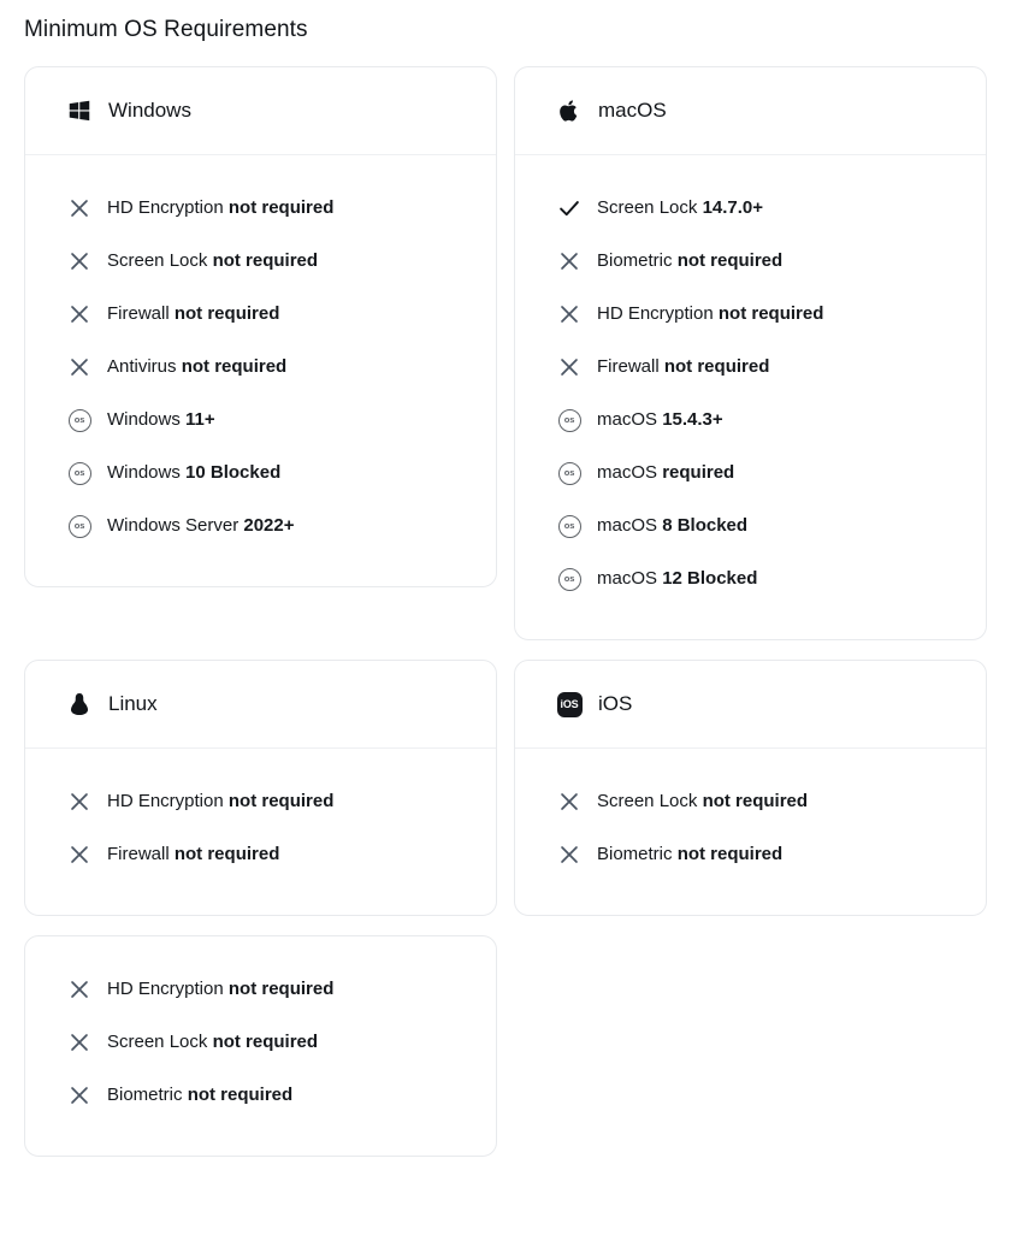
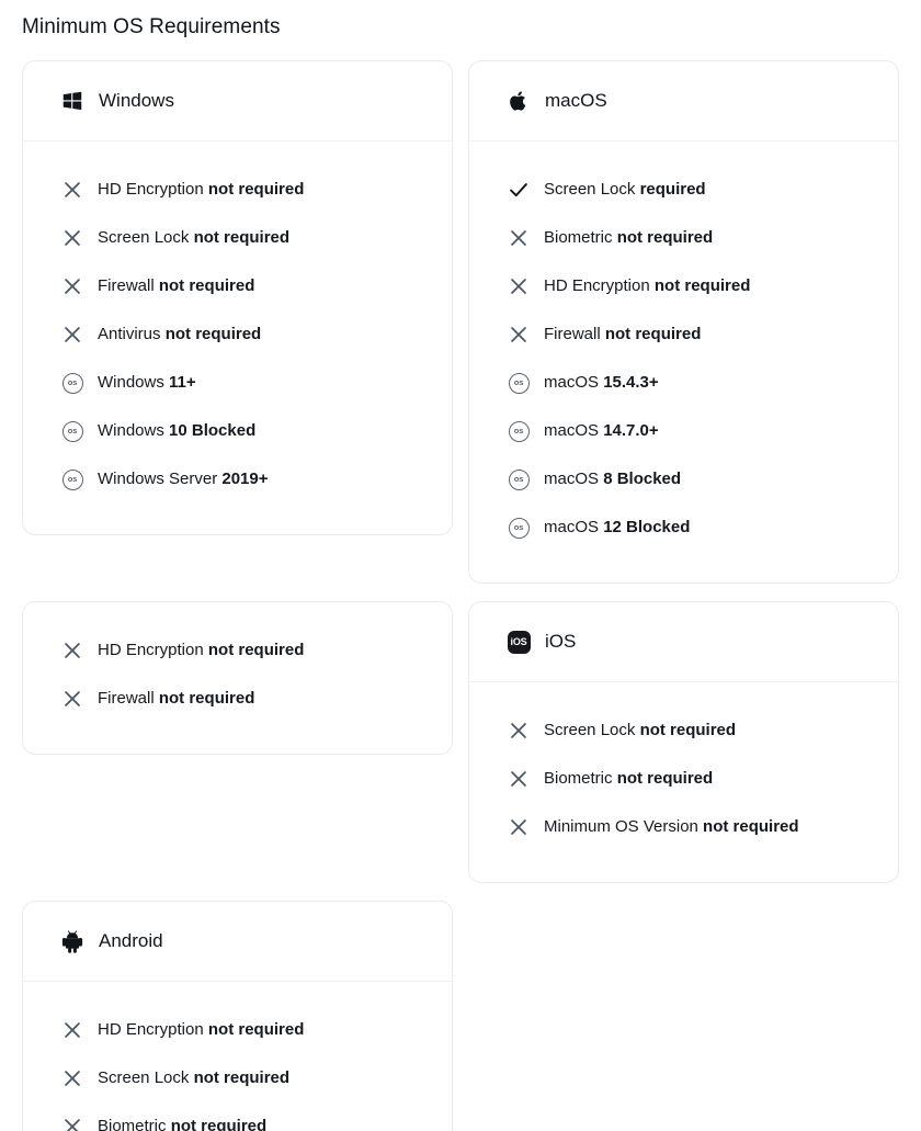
  Minimum OS Requirements
  Windows
  HD Encryption not required
  Screen Lock not required
  Firewall not required
  Antivirus not required
  os
  Windows 11+
  os
  Windows 10 Blocked
  os
- Windows Server 2022+
+ Windows Server 2019+
  macOS
- Screen Lock 14.7.0+
+ Screen Lock required
  Biometric not required
  HD Encryption not required
  Firewall not required
  os
  macOS 15.4.3+
  os
- macOS required
+ macOS 14.7.0+
  os
  macOS 8 Blocked
  os
  macOS 12 Blocked
- Linux
  HD Encryption not required
  Firewall not required
  iOS
  iOS
  Screen Lock not required
  Biometric not required
+ Minimum OS Version not required
+ Android
  HD Encryption not required
  Screen Lock not required
  Biometric not required
